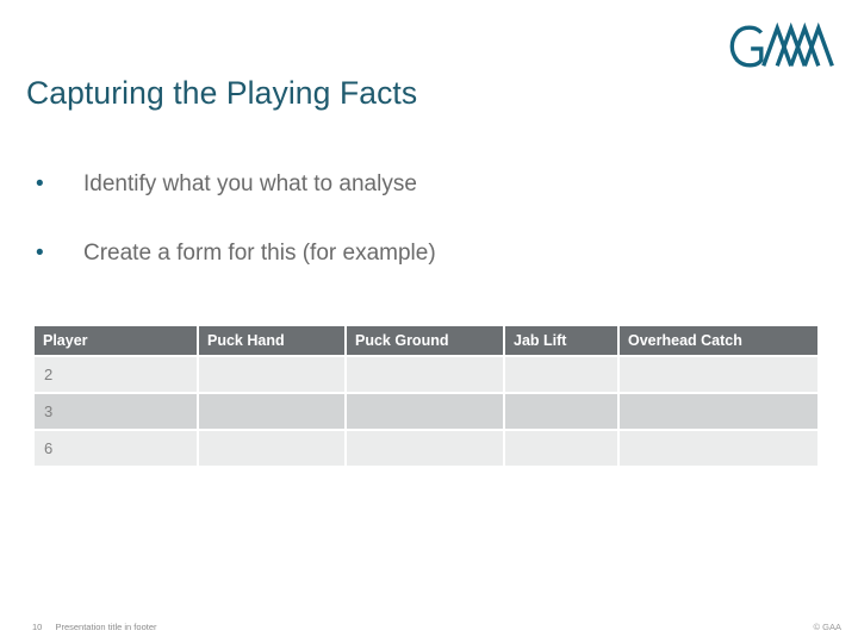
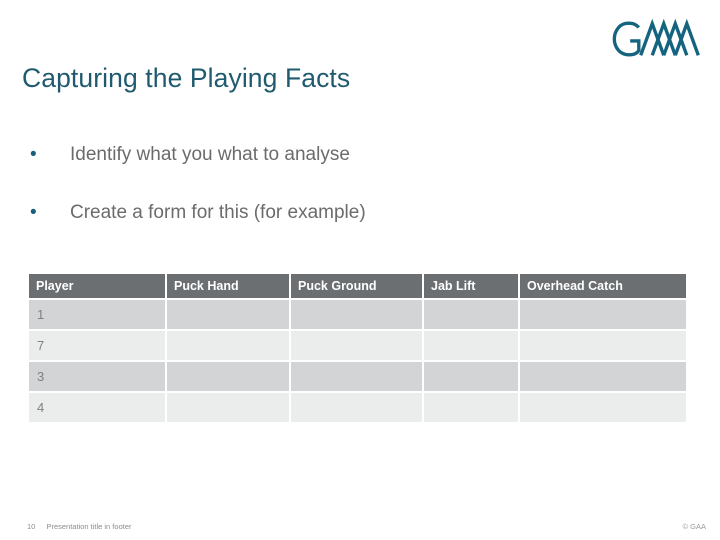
  Capturing the Playing Facts
  •
  Identify what you what to analyse
  •
  Create a form for this (for example)
  Player	Puck Hand	Puck Ground	Jab Lift	Overhead Catch
+ 1
- 2
+ 7
  3
- 6
+ 4
  10 Presentation title in footer
  © GAA
